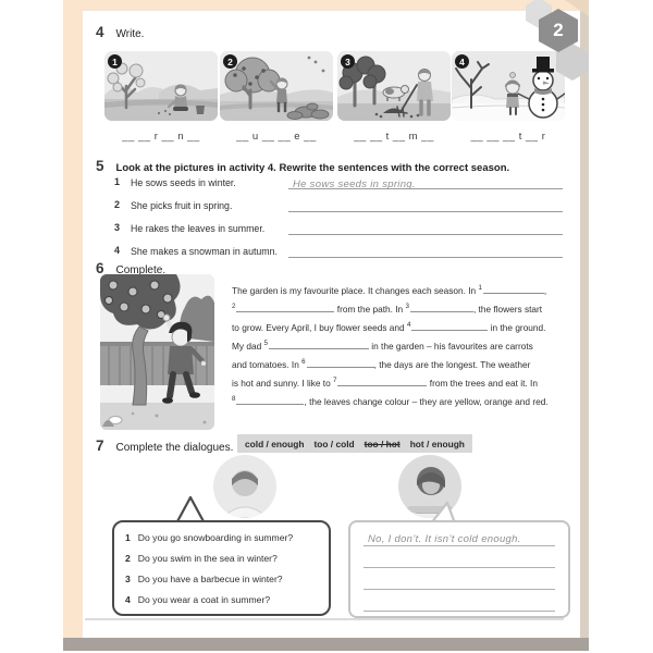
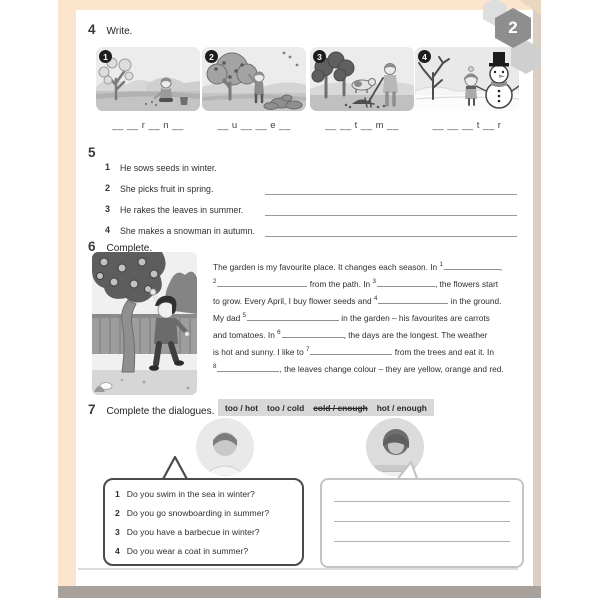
  4
  Write.
  1
  2
  3
  4
  __ __ r __ n __
  __ u __ __ e __
  __ __ t __ m __
  __ __ __ t __ r
  5
- Look at the pictures in activity 4. Rewrite the sentences with the correct season.
  1
  He sows seeds in winter.
- He sows seeds in spring.
  2
  She picks fruit in spring.
  3
  He rakes the leaves in summer.
  4
  She makes a snowman in autumn.
  6
  Complete.
  The garden is my favourite place. It changes each season. In ,
  from the path. In , the flowers start
  to grow. Every April, I buy flower seeds and in the ground.
  My dad in the garden – his favourites are carrots
  and tomatoes. In , the days are the longest. The weather
  is hot and sunny. I like to from the trees and eat it. In
  , the leaves change colour – they are yellow, orange and red.
  7
  Complete the dialogues.
- cold / enough
+ too / hot
  too / cold
- too / hot
+ cold / enough
  hot / enough
  1
- Do you go snowboarding in summer?
+ Do you swim in the sea in winter?
  2
- Do you swim in the sea in winter?
+ Do you go snowboarding in summer?
  3
  Do you have a barbecue in winter?
  4
  Do you wear a coat in summer?
- No, I don’t. It isn’t cold enough.
  2
